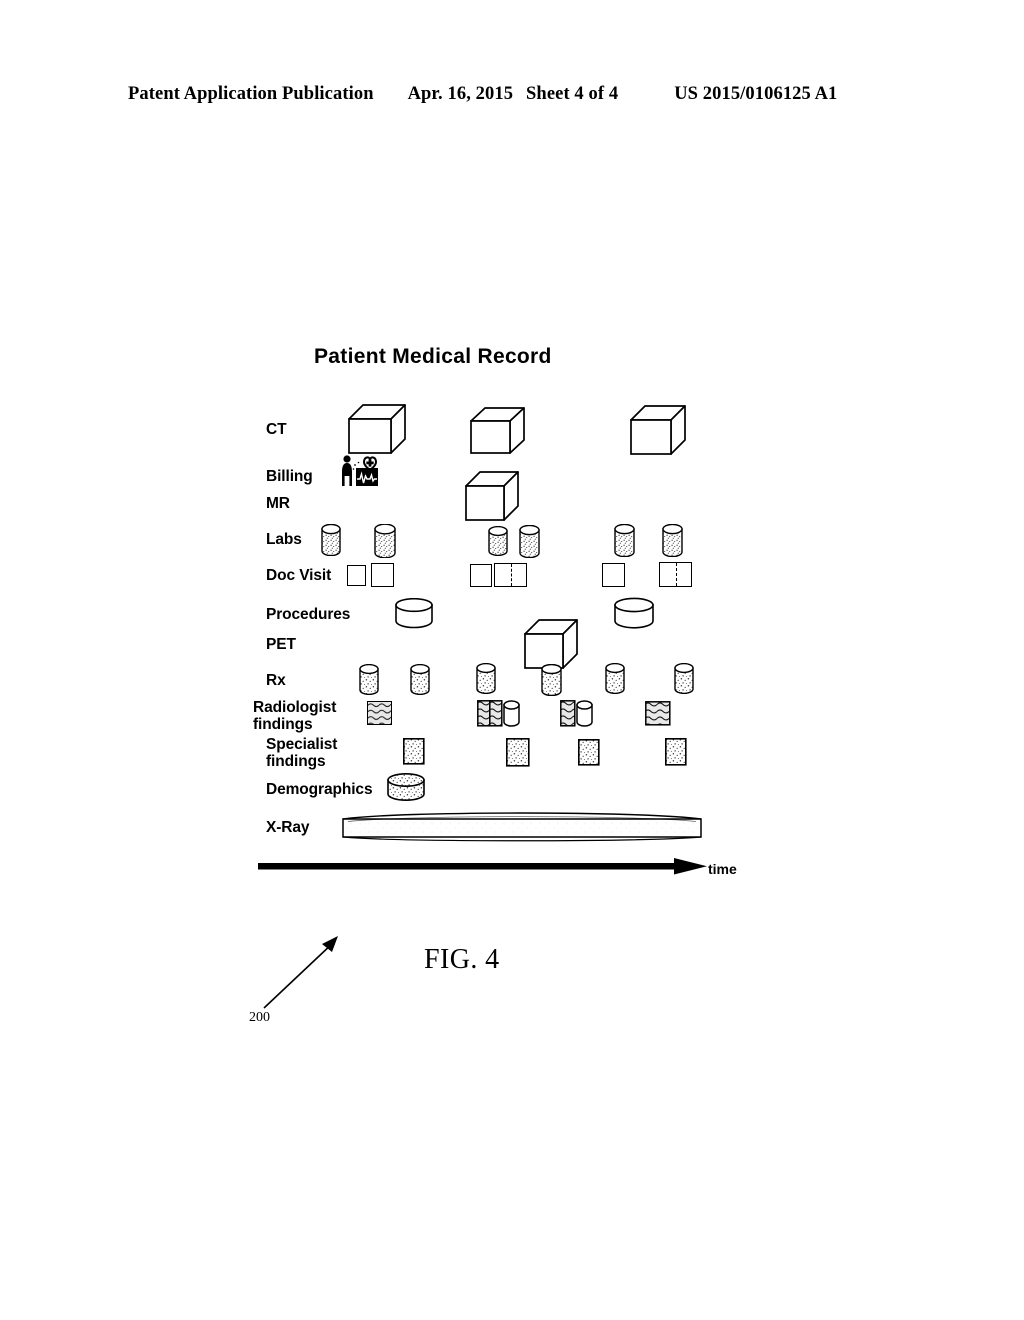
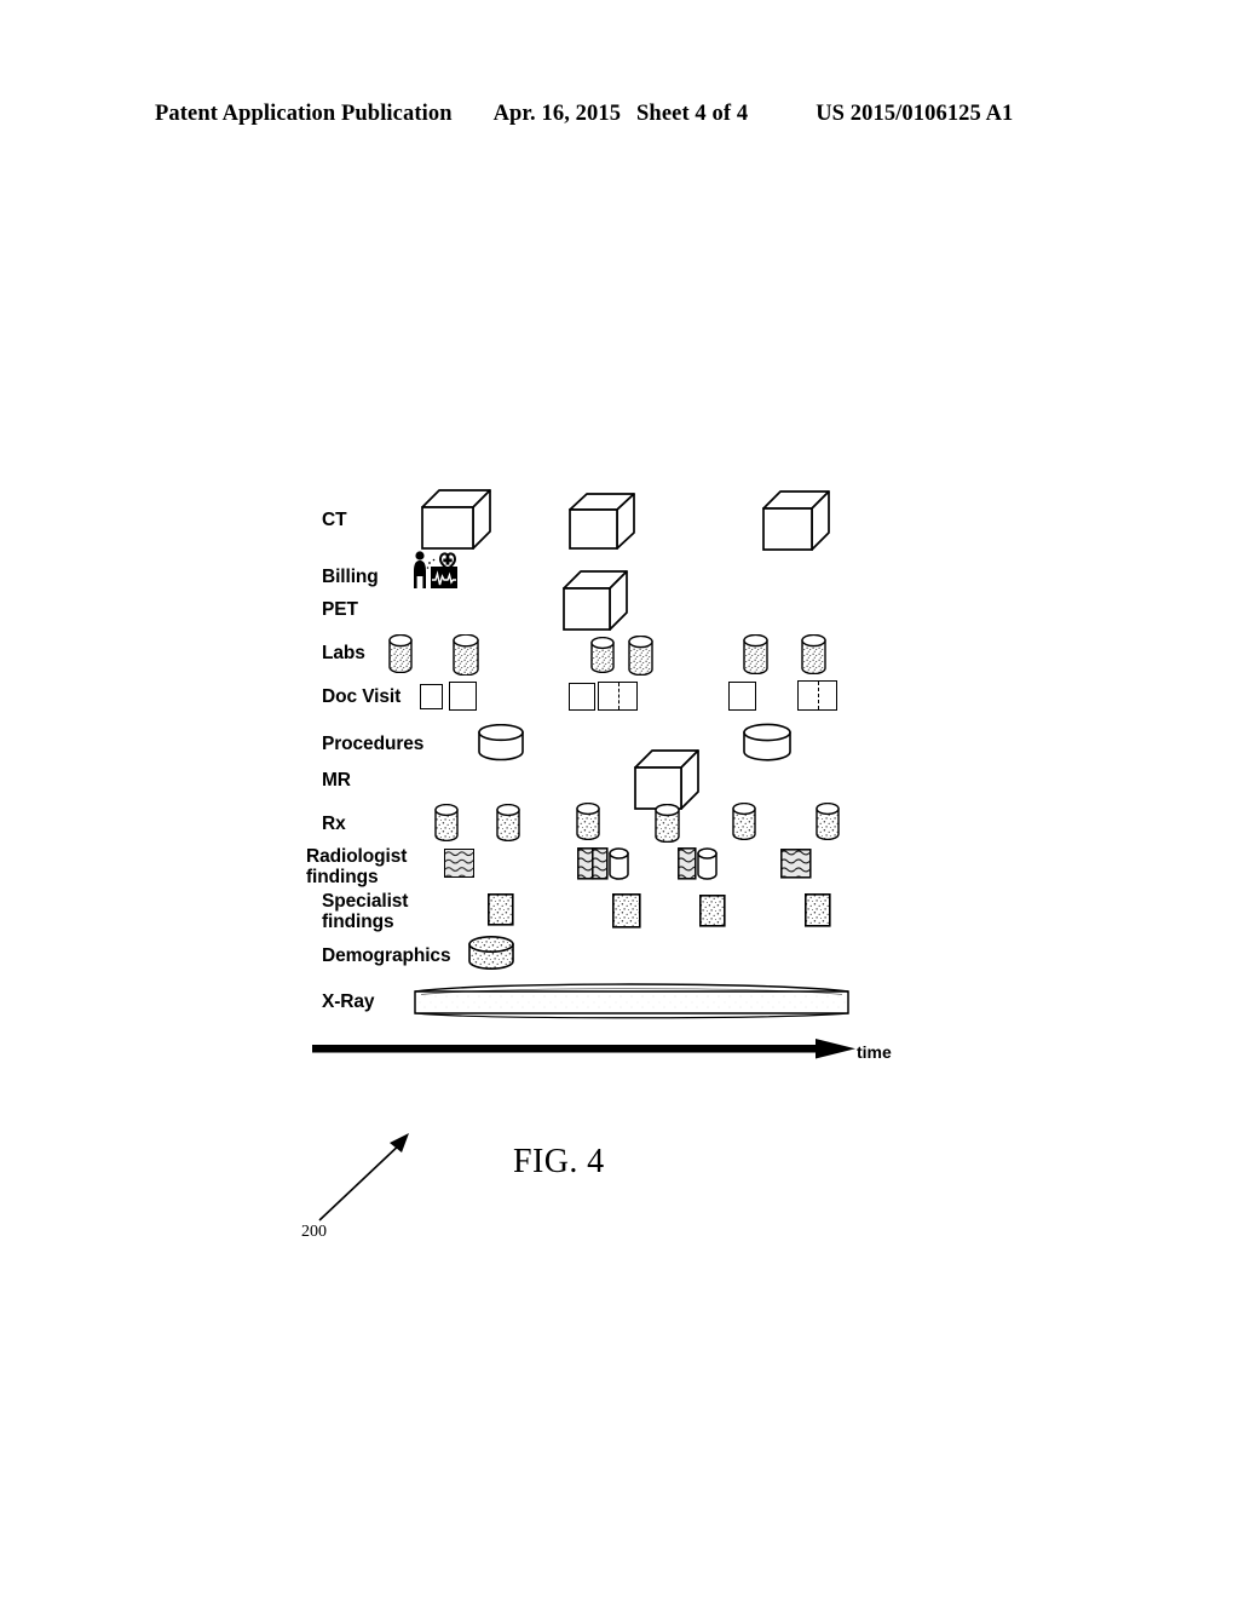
  Patent Application Publication
  Apr. 16, 2015
  Sheet 4 of 4
  US 2015/0106125 A1
- Patient Medical Record
  CT
  Billing
- MR
+ PET
  Labs
  Doc Visit
  Procedures
- PET
+ MR
  Rx
  Radiologist
  findings
  Specialist
  findings
  Demographics
  X-Ray
  time
  200
  FIG. 4
